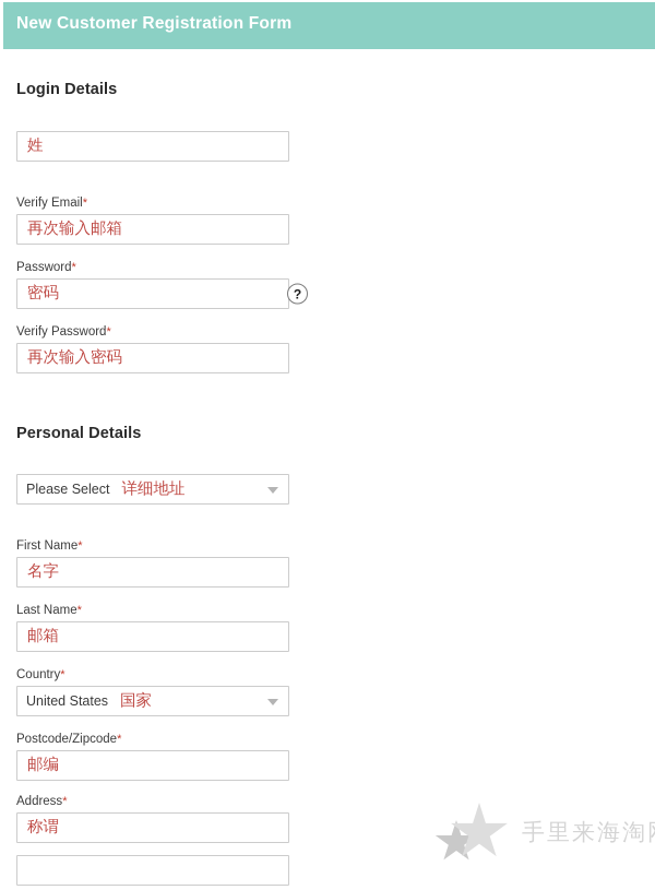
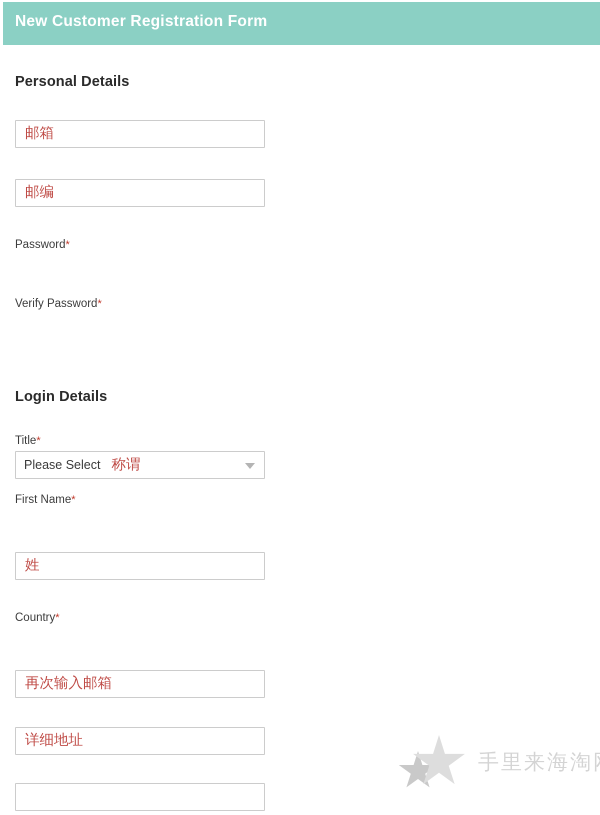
  New Customer Registration Form
- Login Details
+ Personal Details
- 姓
+ 邮箱
- Verify Email*
- 再次输入邮箱
+ 邮编
  Password*
- 密码
- ?
  Verify Password*
- 再次输入密码
- Personal Details
+ Login Details
+ Title*
  Please Select
- 详细地址
+ 称谓
  First Name*
- 名字
- Last Name*
- 邮箱
+ 姓
  Country*
- United States
- 国家
- Postcode/Zipcode*
- 邮编
+ 再次输入邮箱
- Address*
- 称谓
+ 详细地址
  手里来海淘
